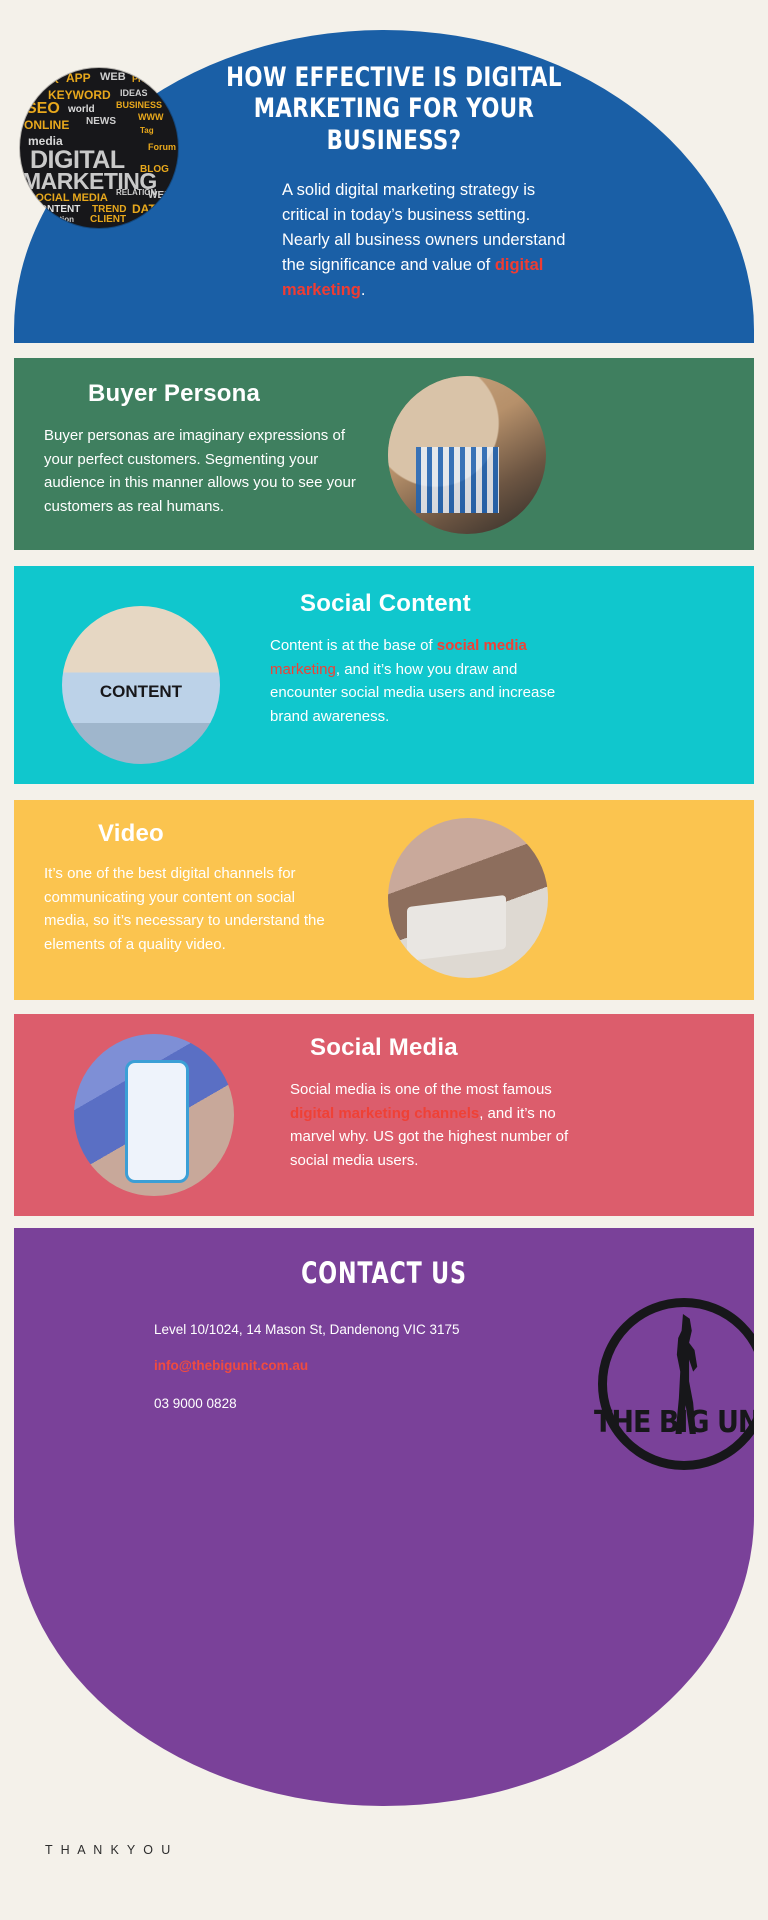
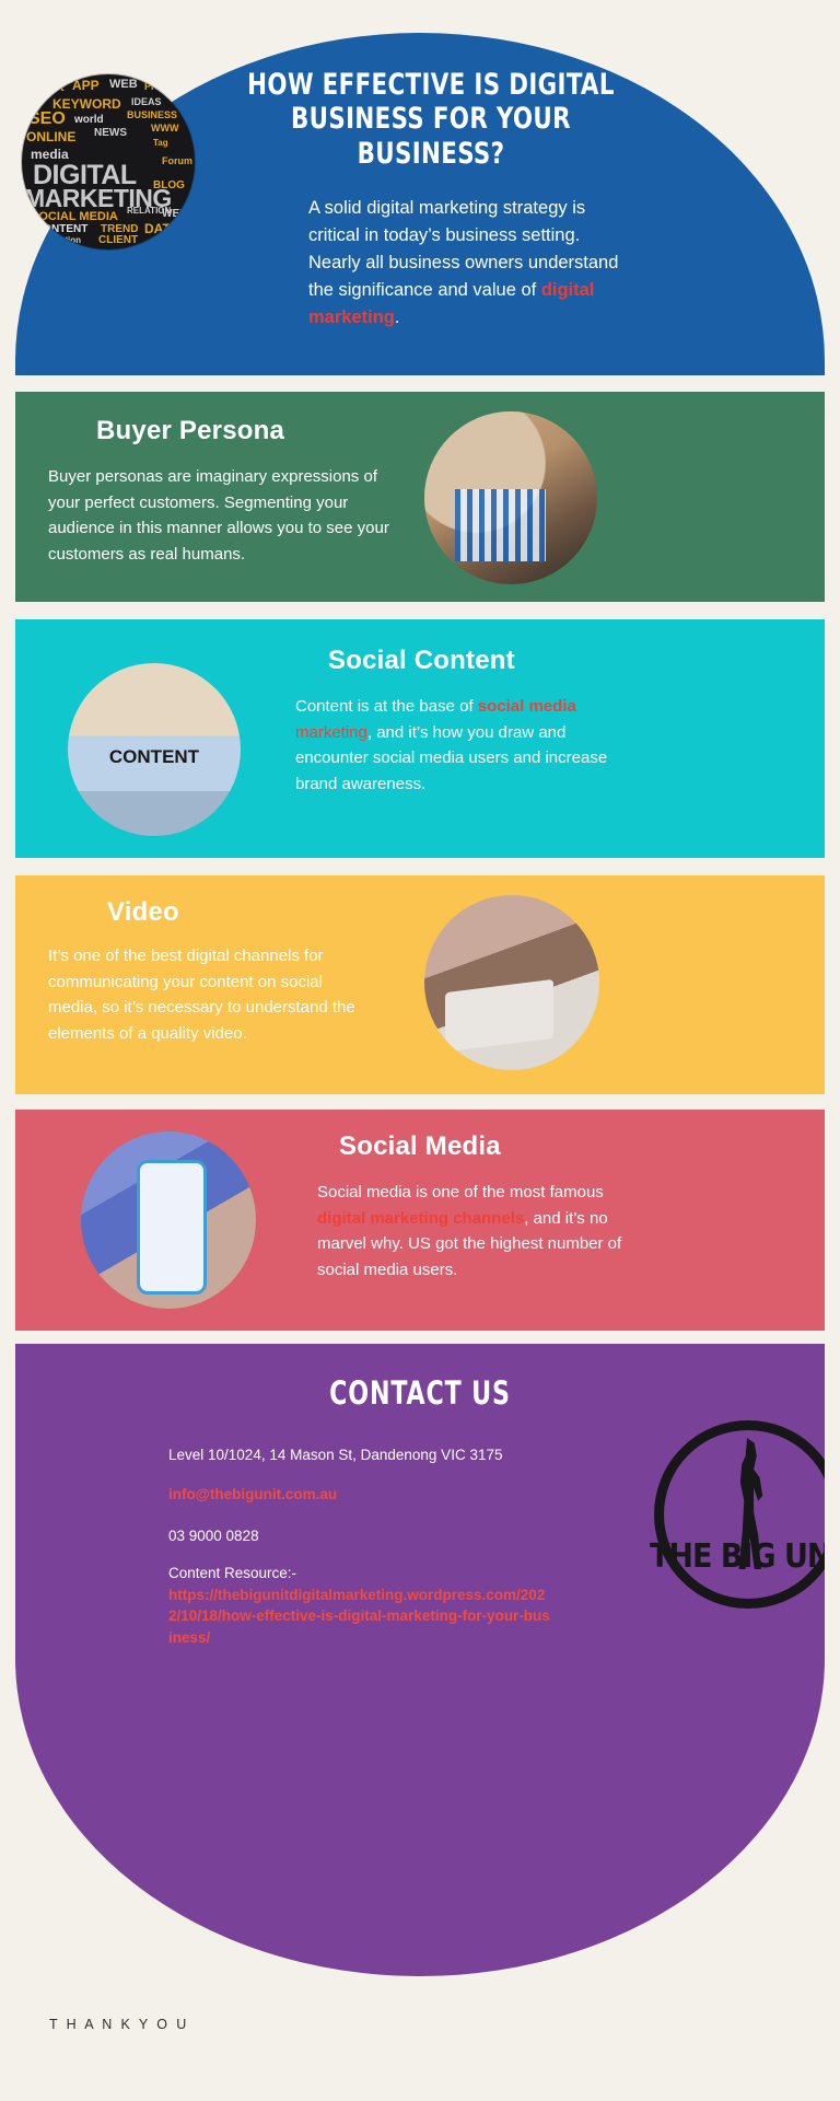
- HOW EFFECTIVE IS DIGITAL MARKETING FOR YOUR BUSINESS?
+ HOW EFFECTIVE IS DIGITAL BUSINESS FOR YOUR BUSINESS?
  A solid digital marketing strategy is critical in today’s business setting. Nearly all business owners understand the significance and value of digital marketing.
  WORK
  APP
  WEB
  PROJECT
  KEYWORD
  IDEAS
  SEO
  world
  BUSINESS
  ONLINE
  NEWS
  WWW
  media
  Tag
  DIGITAL
  Forum
  MARKETING
  BLOG
  SOCIAL MEDIA
  RELATION
  WEB
  CONTENT
  TREND
  DATA
  information
  CLIENT
  user
  Buyer Persona
  Buyer personas are imaginary expressions of your perfect customers. Segmenting your audience in this manner allows you to see your customers as real humans.
  Social Content
  Content is at the base of social media marketing, and it’s how you draw and encounter social media users and increase brand awareness.
  Video
  It’s one of the best digital channels for communicating your content on social media, so it’s necessary to understand the elements of a quality video.
  Social Media
  Social media is one of the most famous digital marketing channels, and it’s no marvel why. US got the highest number of social media users.
  CONTACT US
  Level 10/1024, 14 Mason St, Dandenong VIC 3175
  info@thebigunit.com.au
  03 9000 0828
+ Content Resource:-
+ https://thebigunitdigitalmarketing.wordpress.com/2022/10/18/how-effective-is-digital-marketing-for-your-business/
  THE BIG UN
  T H A N K Y O U
